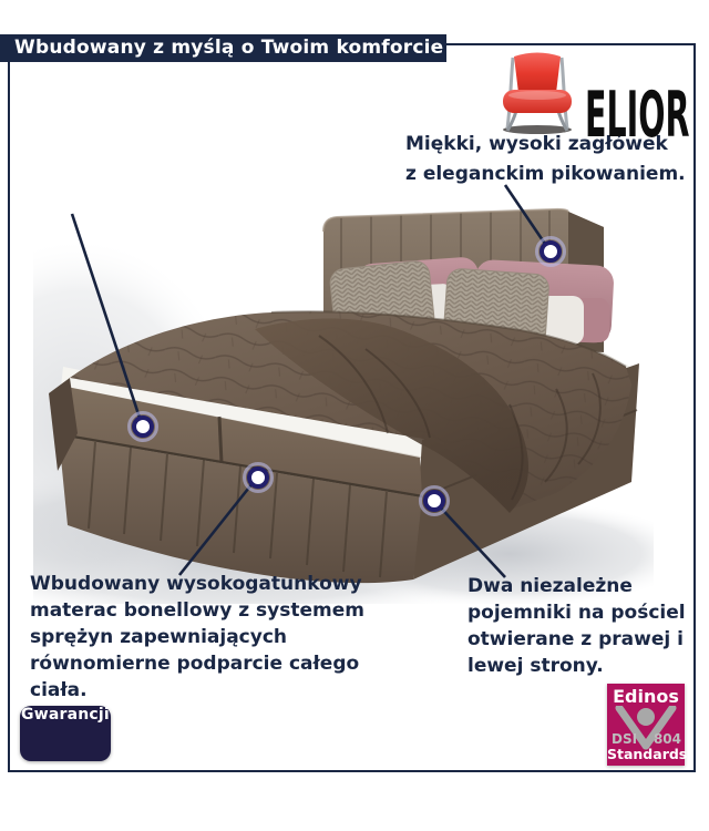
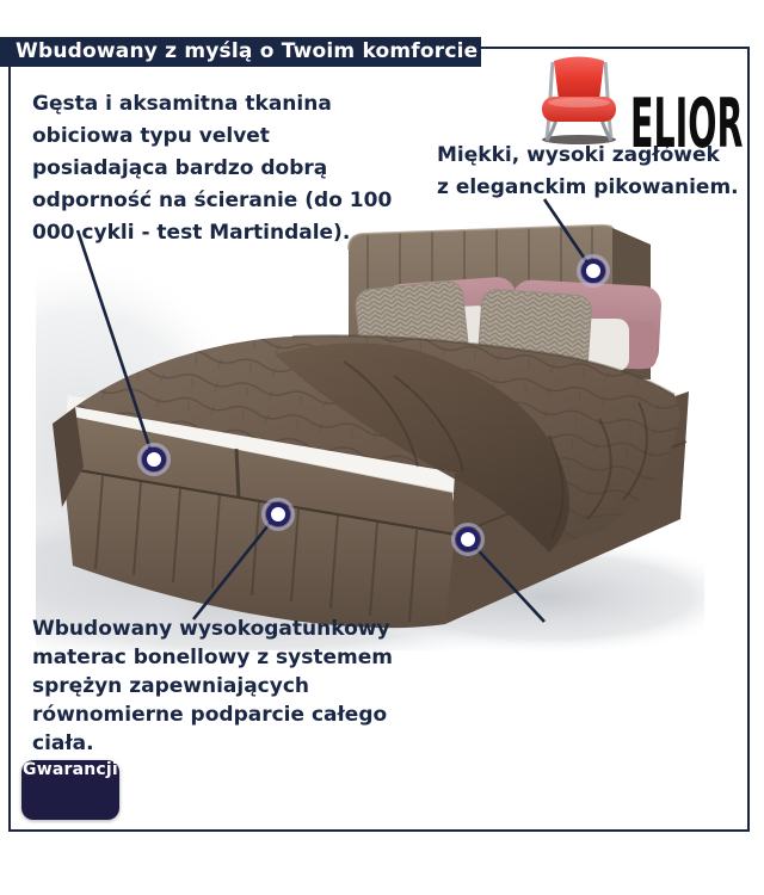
  Wbudowany z myślą o Twoim komforcie
+ Gęsta i aksamitna tkanina
+ obiciowa typu velvet
+ posiadająca bardzo dobrą
+ odporność na ścieranie (do 100
+ 000 cykli - test Martindale).
  Miękki, wysoki zagłówek
  z eleganckim pikowaniem.
  Wbudowany wysokogatunkowy
  materac bonellowy z systemem
  sprężyn zapewniających
  równomierne podparcie całego
  ciała.
- Dwa niezależne
- pojemniki na pościel
- otwierane z prawej i
- lewej strony.
  Gwarancji
- Edinos
- DSI
- 804
- Standards
